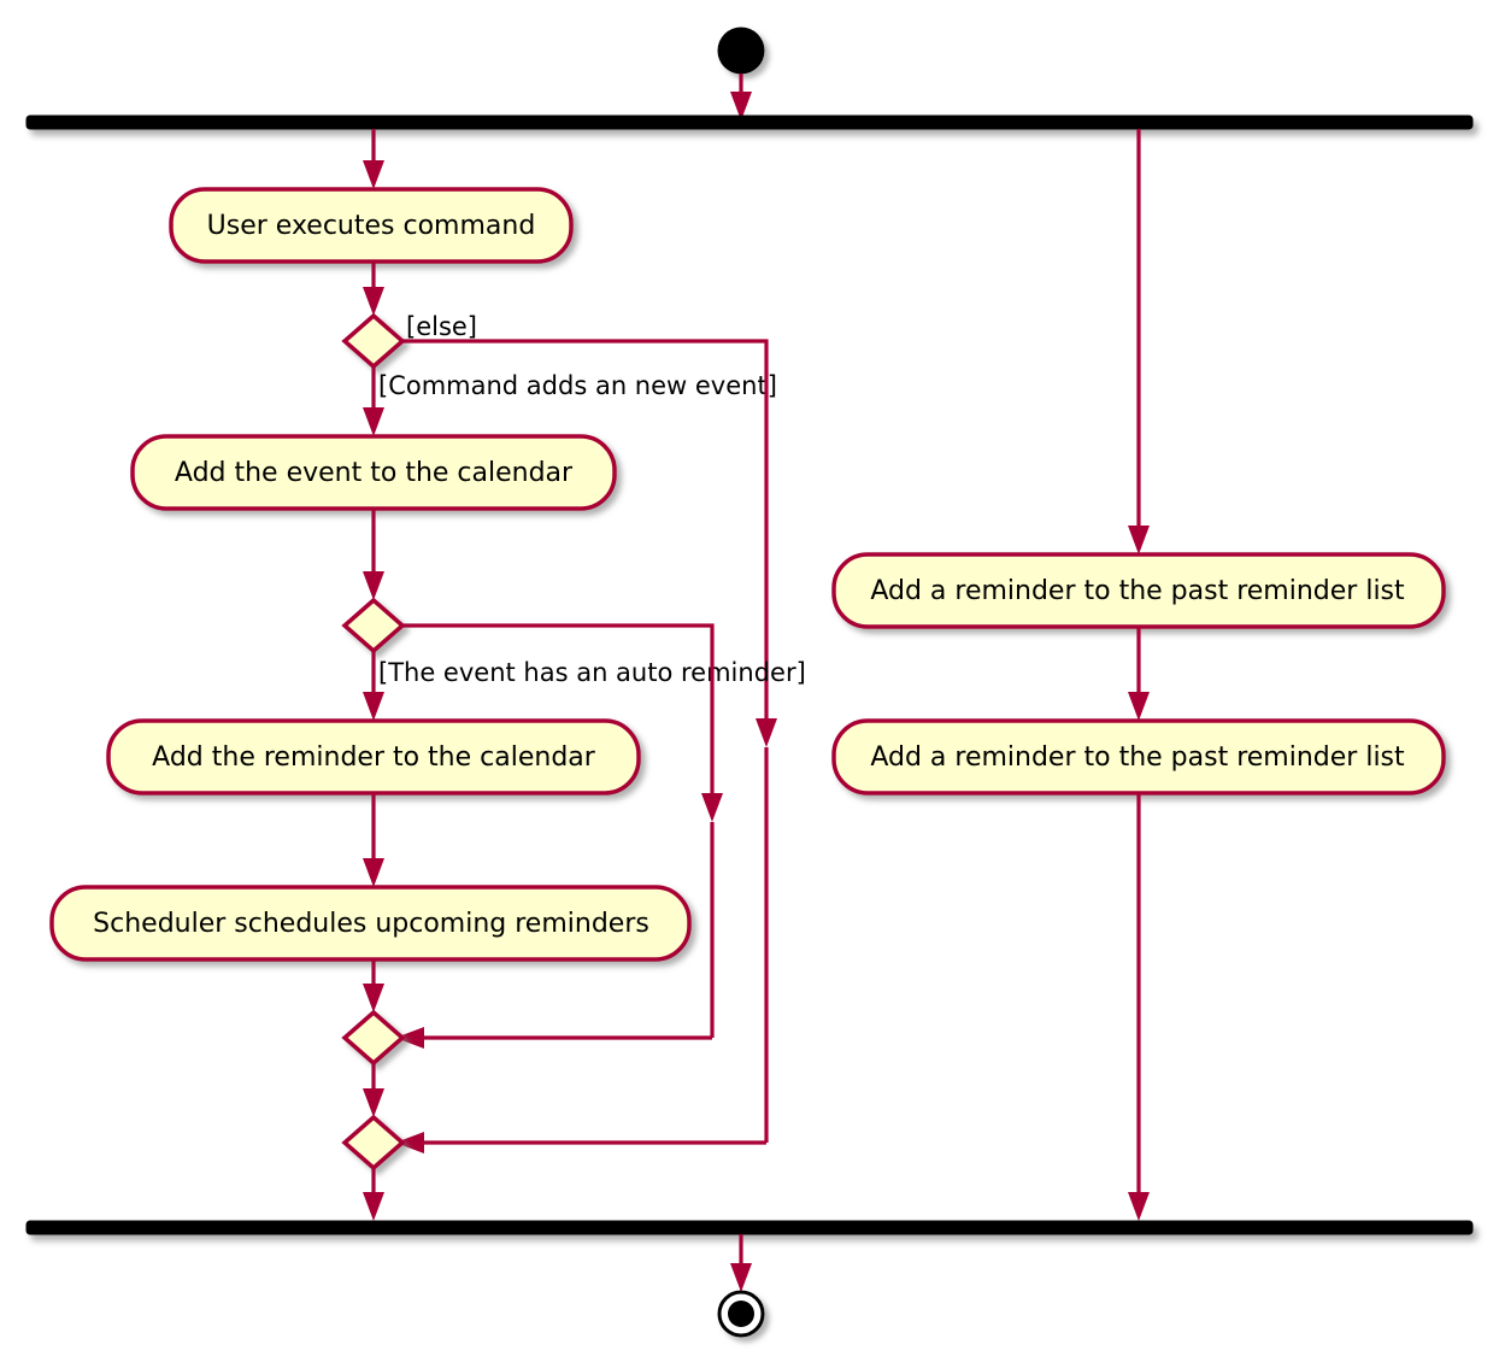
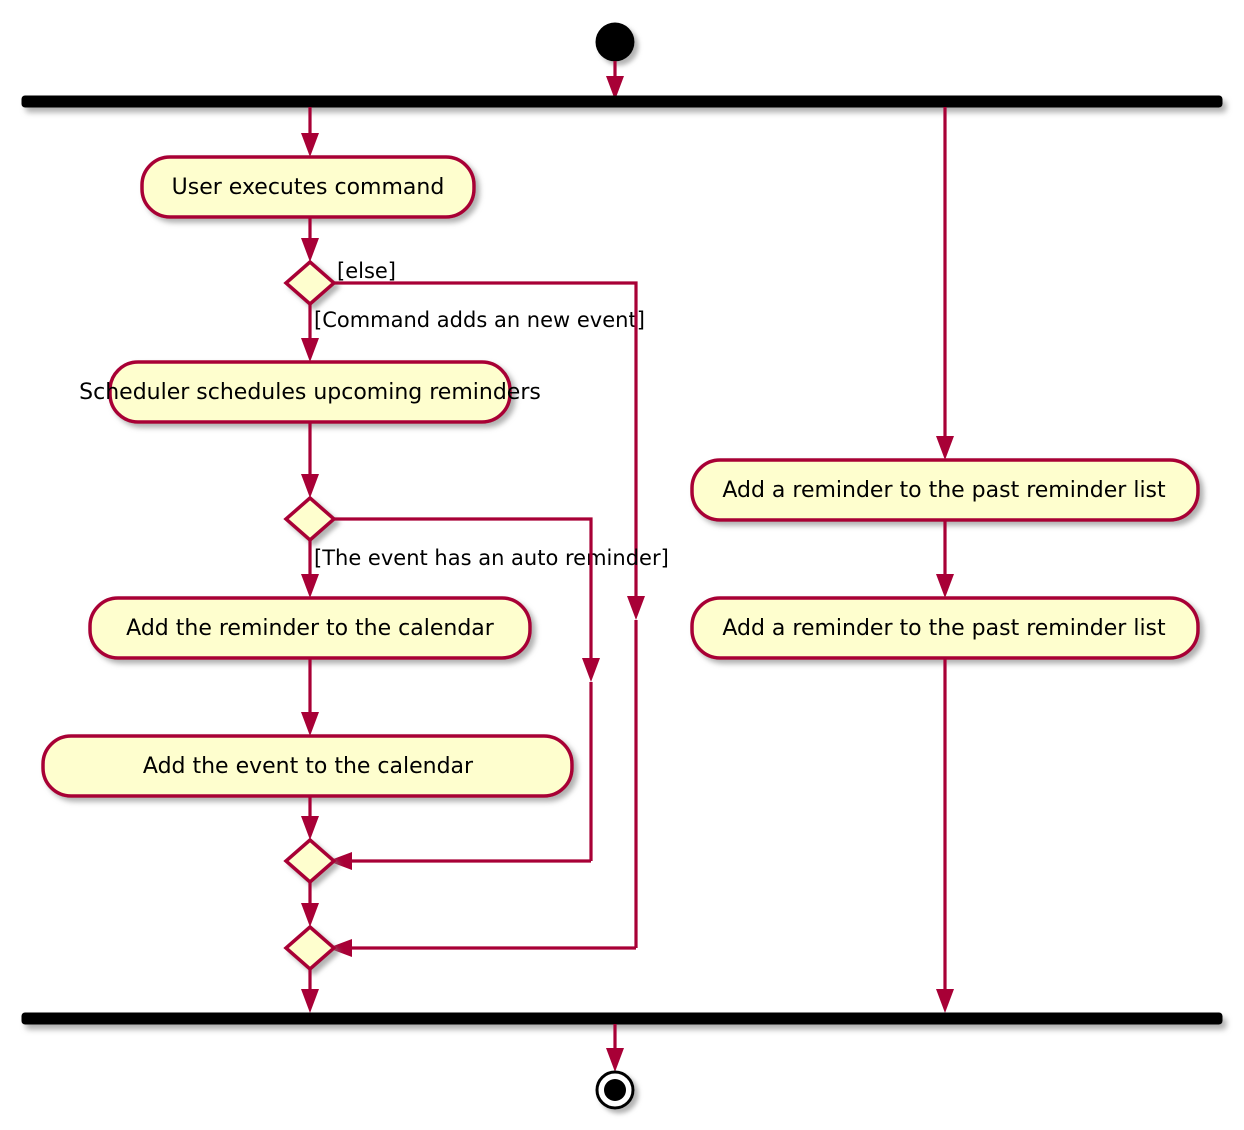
  User executes command
  [else]
  [Command adds an new event]
- Add the event to the calendar
+ Scheduler schedules upcoming reminders
  [The event has an auto reminder]
  Add the reminder to the calendar
- Scheduler schedules upcoming reminders
+ Add the event to the calendar
  Add a reminder to the past reminder list
  Add a reminder to the past reminder list
